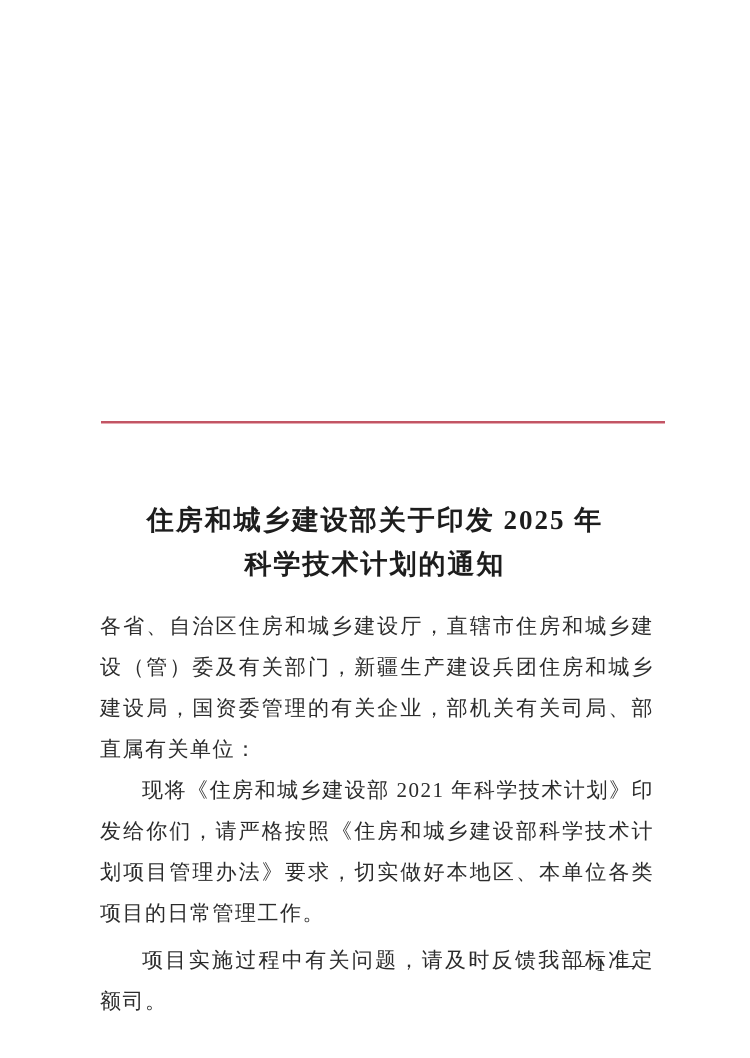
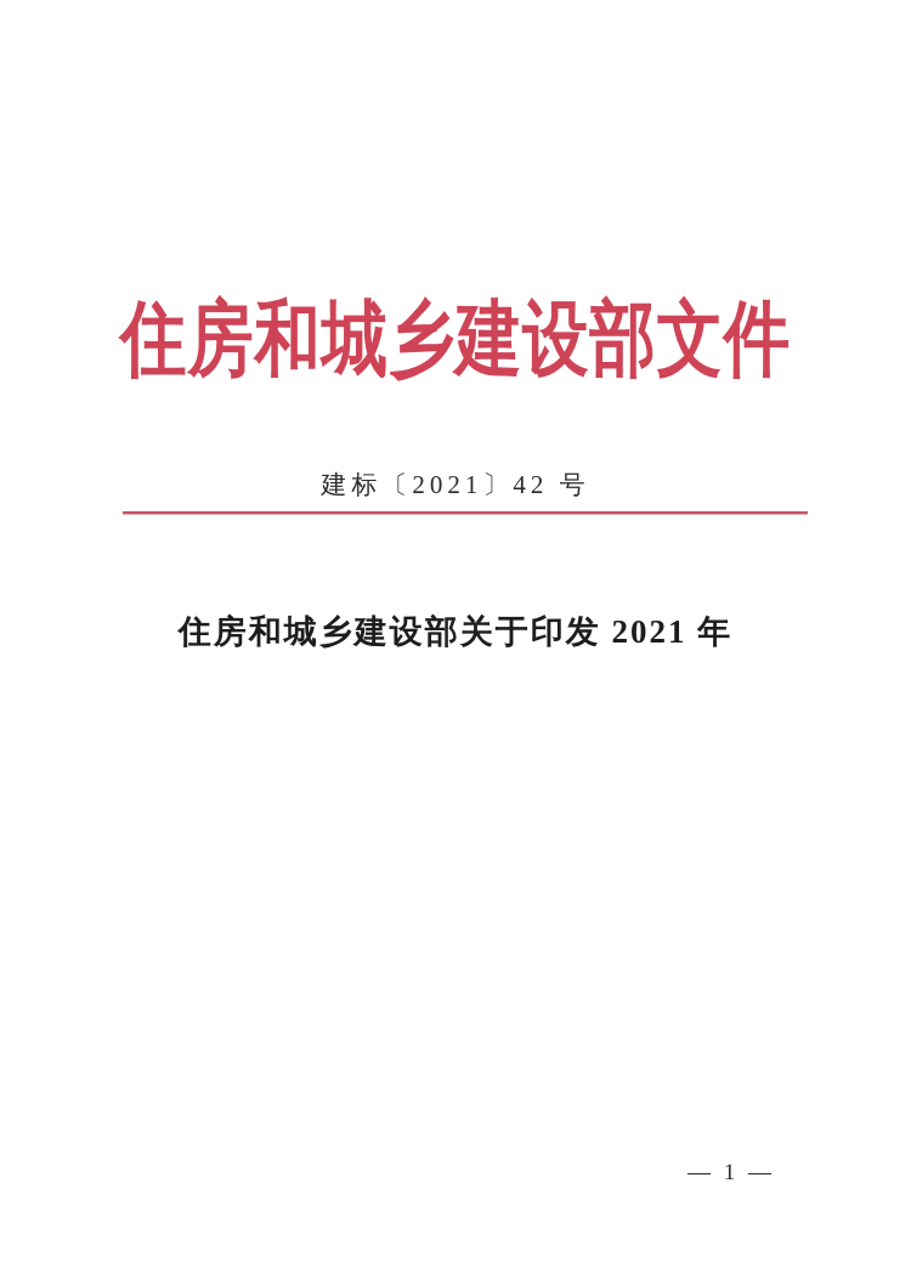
+ 住房和城乡建设部文件
+ 建标〔2021〕42 号
- 住房和城乡建设部关于印发 2025 年
+ 住房和城乡建设部关于印发 2021 年
- 科学技术计划的通知
- 各省、自治区住房和城乡建设厅，直辖市住房和城乡建设（管）委及有关部门，新疆生产建设兵团住房和城乡建设局，国资委管理的有关企业，部机关有关司局、部直属有关单位：
- 现将《住房和城乡建设部 2021 年科学技术计划》印发给你们，请严格按照《住房和城乡建设部科学技术计划项目管理办法》要求，切实做好本地区、本单位各类项目的日常管理工作。
- 项目实施过程中有关问题，请及时反馈我部标准定额司。
  — 1 —
